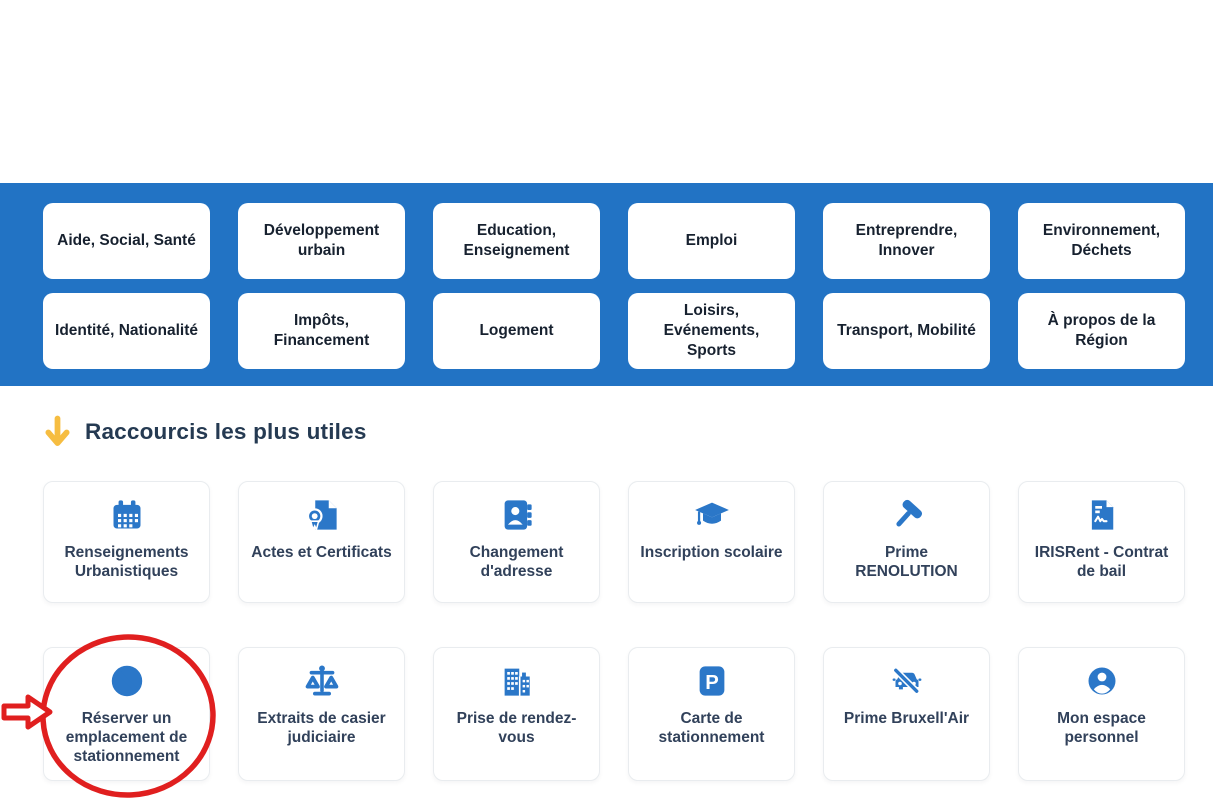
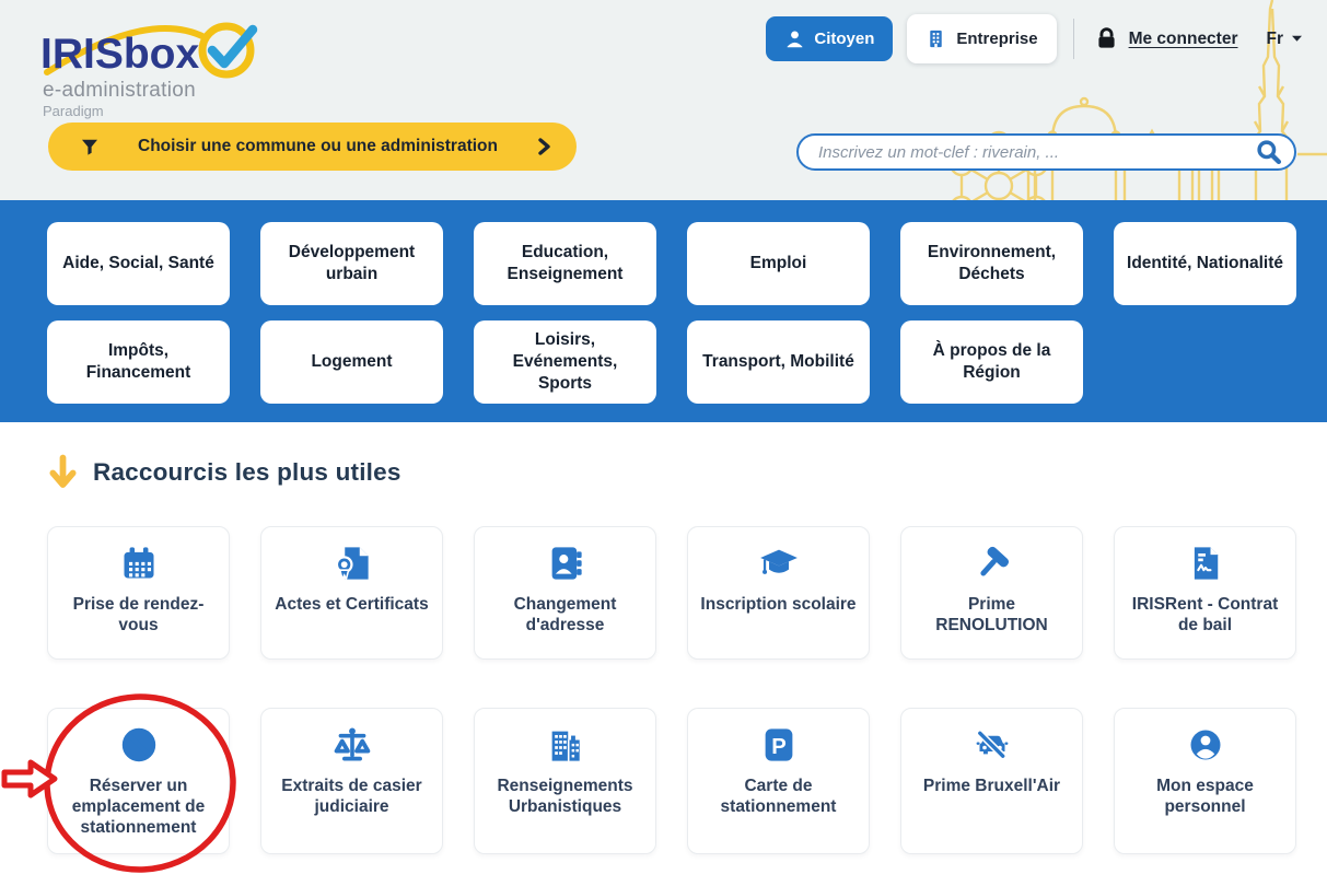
+ IRISbox
+ e-administration
+ Paradigm
+ Citoyen
+ Entreprise
+ Me connecter
+ Fr
+ Choisir une commune ou une administration
+ Inscrivez un mot-clef : riverain, ...
  Aide, Social, Santé
  Développement urbain
  Education, Enseignement
  Emploi
- Entreprendre, Innover
  Environnement, Déchets
  Identité, Nationalité
  Impôts, Financement
  Logement
  Loisirs, Evénements, Sports
  Transport, Mobilité
  À propos de la Région
  Raccourcis les plus utiles
- Renseignements Urbanistiques
+ Prise de rendez-vous
  Actes et Certificats
  Changement d'adresse
  Inscription scolaire
  Prime RENOLUTION
  IRISRent - Contrat de bail
  Réserver un emplacement de stationnement
  Extraits de casier judiciaire
- Prise de rendez-vous
+ Renseignements Urbanistiques
  P
  Carte de stationnement
  Prime Bruxell'Air
  Mon espace personnel
